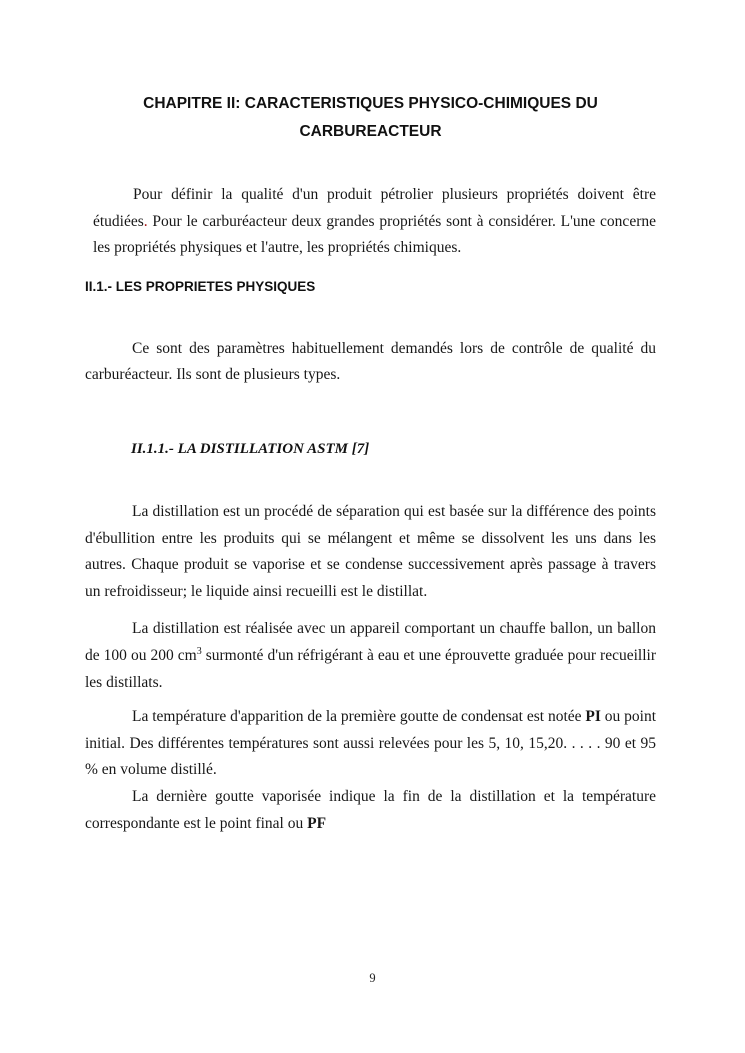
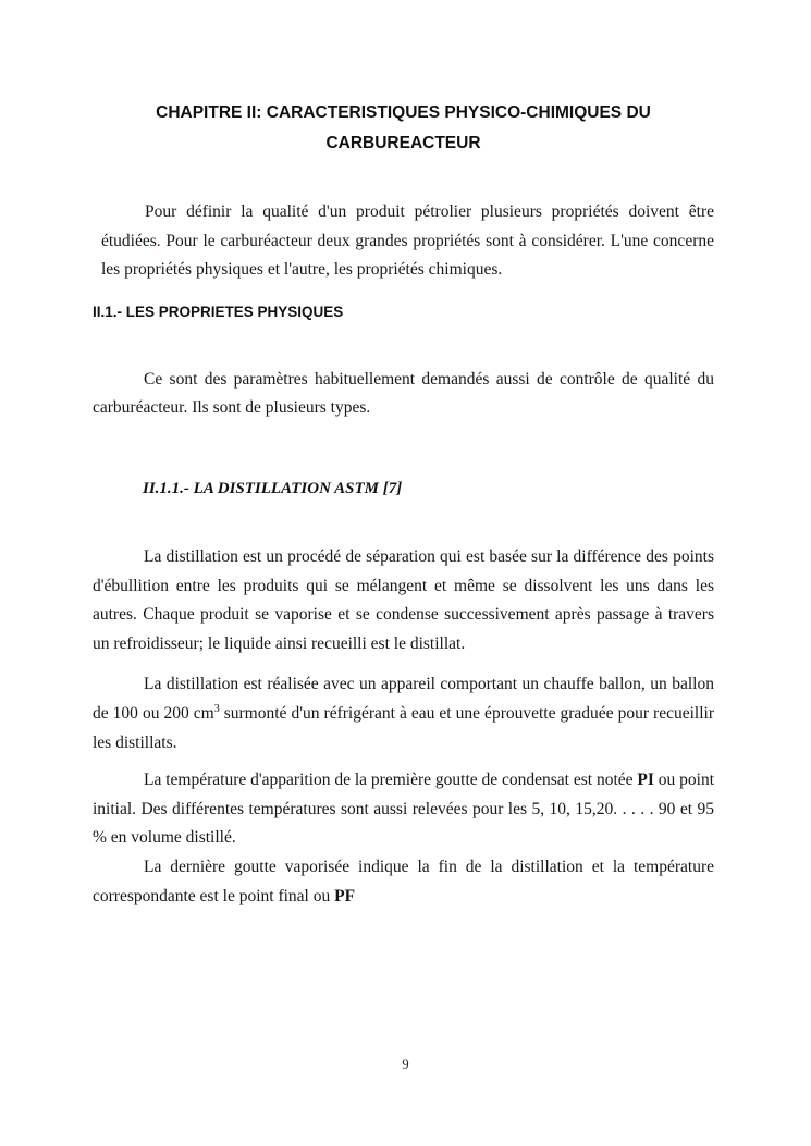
  CHAPITRE II: CARACTERISTIQUES PHYSICO-CHIMIQUES DU
  CARBUREACTEUR
  Pour définir la qualité d'un produit pétrolier plusieurs propriétés doivent être étudiées. Pour le carburéacteur deux grandes propriétés sont à considérer. L'une concerne les propriétés physiques et l'autre, les propriétés chimiques.
  II.1.- LES PROPRIETES PHYSIQUES
- Ce sont des paramètres habituellement demandés lors de contrôle de qualité du carburéacteur. Ils sont de plusieurs types.
+ Ce sont des paramètres habituellement demandés aussi de contrôle de qualité du carburéacteur. Ils sont de plusieurs types.
  II.1.1.- LA DISTILLATION ASTM [7]
  La distillation est un procédé de séparation qui est basée sur la différence des points d'ébullition entre les produits qui se mélangent et même se dissolvent les uns dans les autres. Chaque produit se vaporise et se condense successivement après passage à travers un refroidisseur; le liquide ainsi recueilli est le distillat.
  La distillation est réalisée avec un appareil comportant un chauffe ballon, un ballon de 100 ou 200 cm3 surmonté d'un réfrigérant à eau et une éprouvette graduée pour recueillir les distillats.
  La température d'apparition de la première goutte de condensat est notée PI ou point initial. Des différentes températures sont aussi relevées pour les 5, 10, 15,20. . . . . 90 et 95 % en volume distillé.
  La dernière goutte vaporisée indique la fin de la distillation et la température correspondante est le point final ou PF
  9
